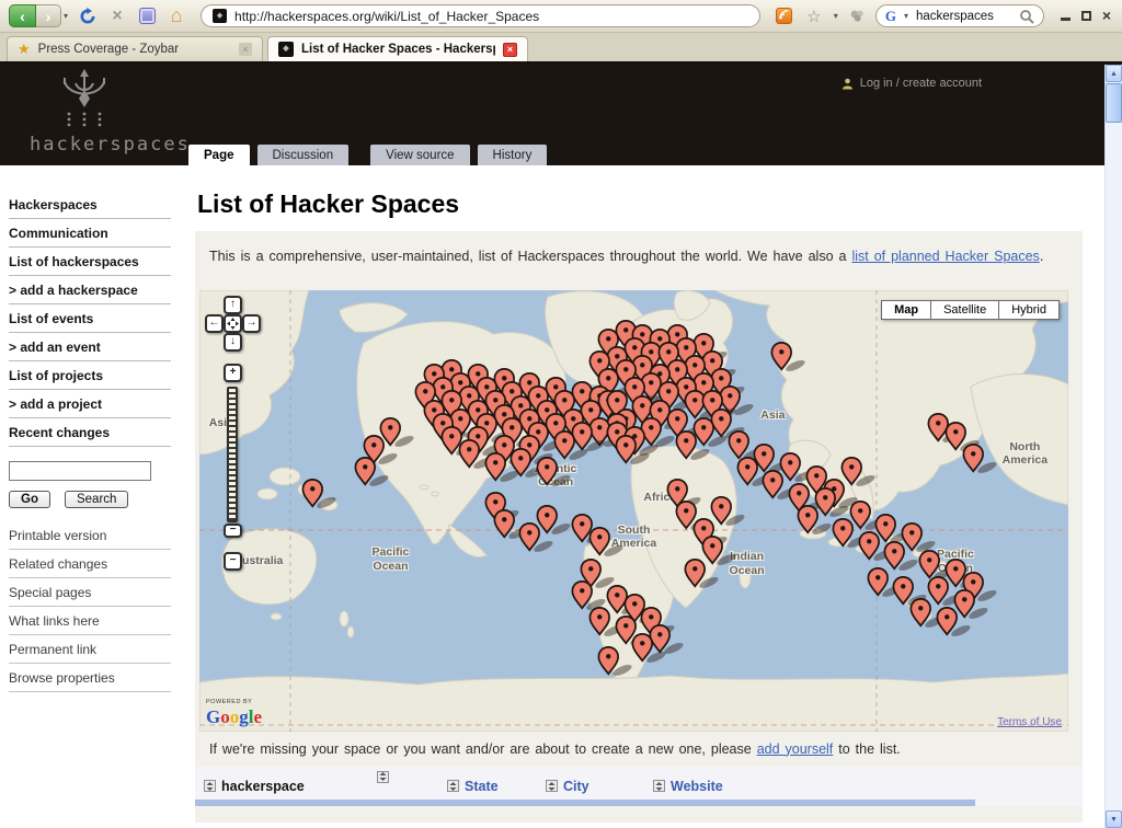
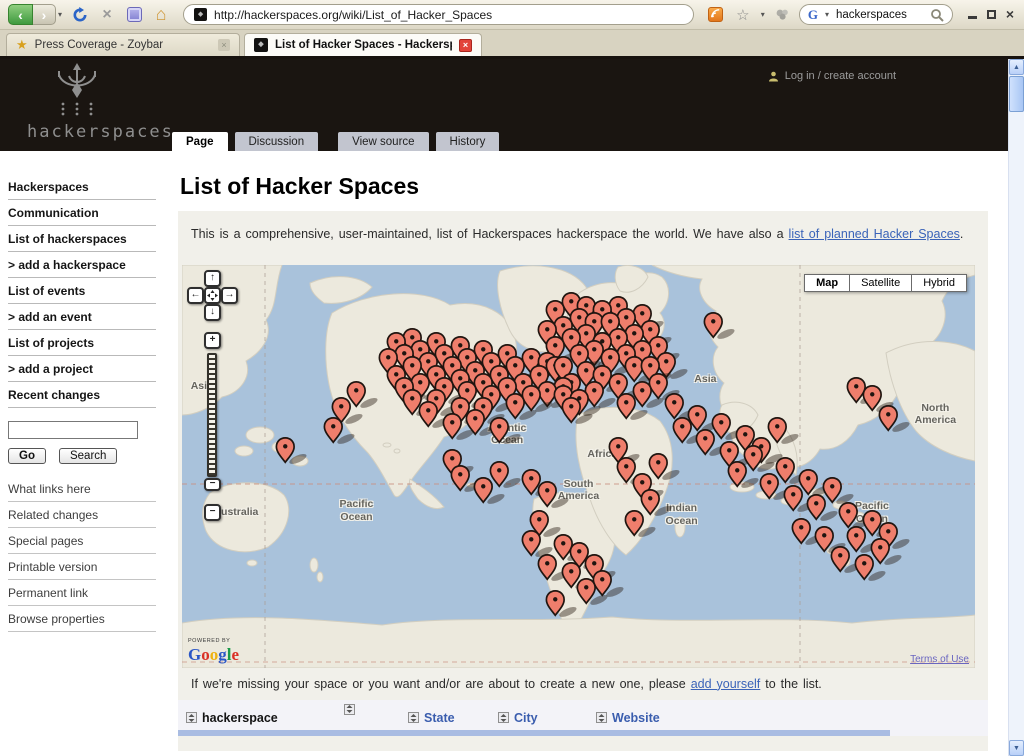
  ‹
  ›
  ▾
  ×
  ⌂
  http://hackerspaces.org/wiki/List_of_Hacker_Spaces
  ☆
  ▾
  G
  ▾
  hackerspaces
  ×
  ★
  Press Coverage - Zoybar
  ×
  List of Hacker Spaces - Hackers
  ×
  hackerspaces
  Log in / create account
  Page
  Discussion
  View source
  History
  Hackerspaces
  Communication
  List of hackerspaces
  > add a hackerspace
  List of events
  > add an event
  List of projects
  > add a project
  Recent changes
  Go
  Search
- Printable version
+ What links here
  Related changes
  Special pages
- What links here
+ Printable version
  Permanent link
  Browse properties
  List of Hacker Spaces
- This is a comprehensive, user-maintained, list of Hackerspaces throughout the world. We have also a list of planned Hacker Spaces.
+ This is a comprehensive, user-maintained, list of Hackerspaces hackerspace the world. We have also a list of planned Hacker Spaces.
  Asi
  ustralia
  Pacific
  Ocean
  Oean
  South
  America
  Afric
  Asia
  Indian
  Ocean
  Pacific
  North
  America
  ↑
  ←
  →
  ↓
  +
  −
  −
  Map
  Satellite
  Hybrid
  Google
  Terms of Use
  If we're missing your space or you want and/or are about to create a new one, please add yourself to the list.
  hackerspace
  State
  City
  Website
